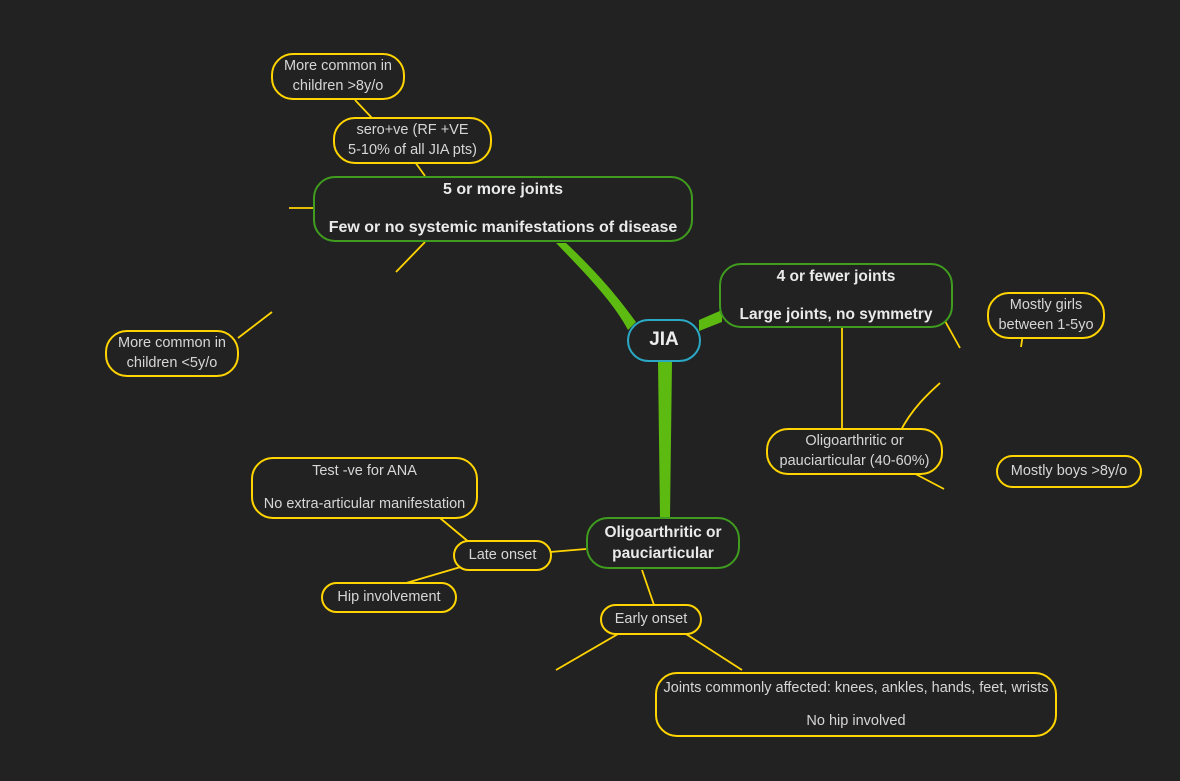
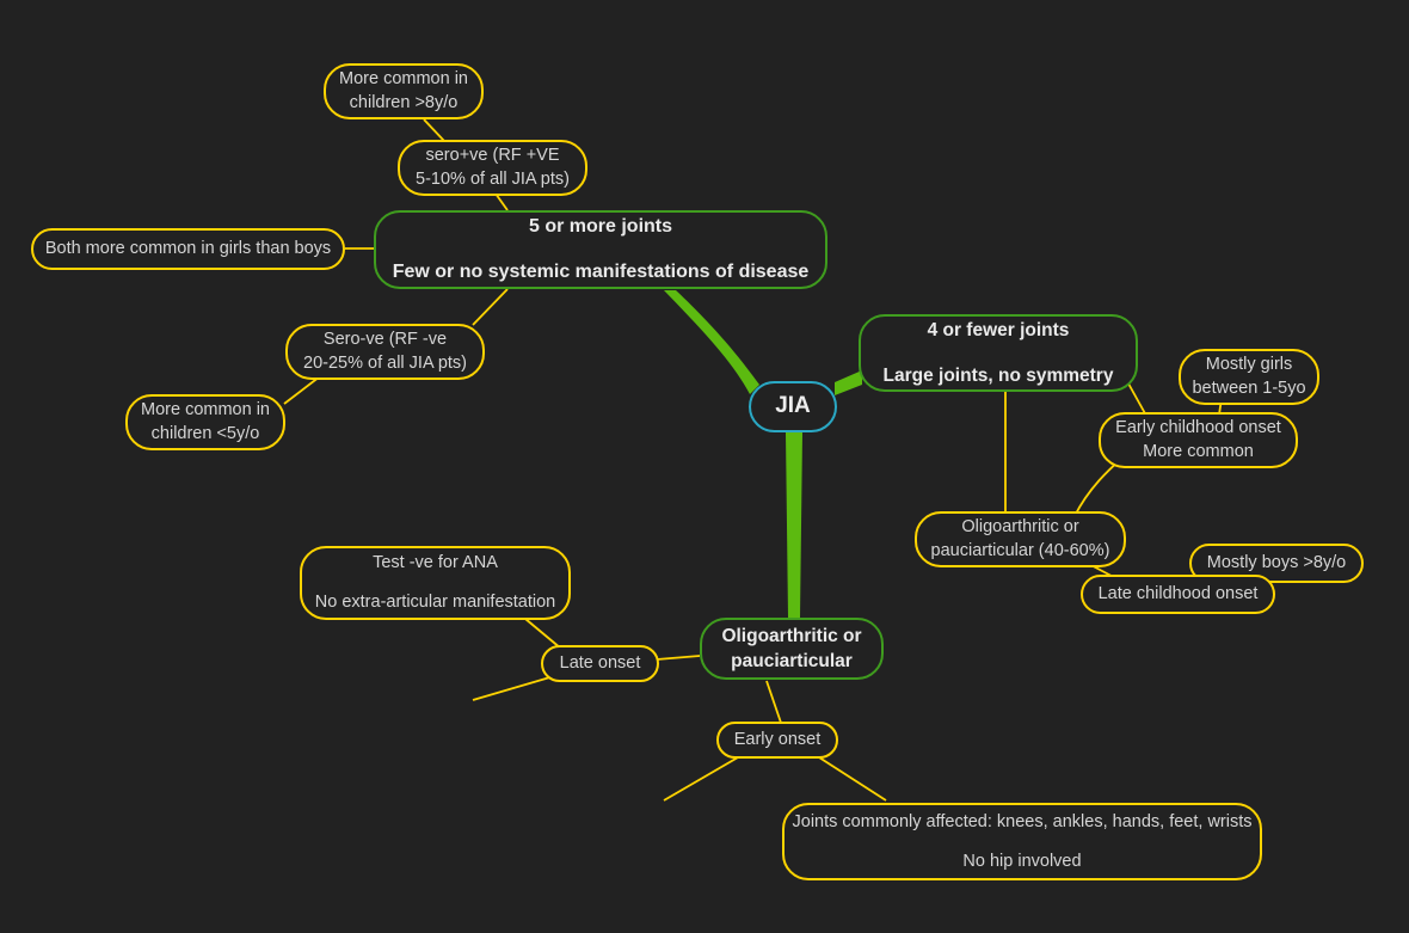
  More common in
  children >8y/o
  sero+ve (RF +VE
  5-10% of all JIA pts)
  5 or more joints
  Few or no systemic manifestations of disease
+ Both more common in girls than boys
+ Sero-ve (RF -ve
+ 20-25% of all JIA pts)
  More common in
  children <5y/o
  JIA
  4 or fewer joints
  Large joints, no symmetry
  Mostly girls
  between 1-5yo
+ Early childhood onset
+ More common
  Oligoarthritic or
  pauciarticular (40-60%)
  Mostly boys >8y/o
+ Late childhood onset
  Test -ve for ANA
  No extra-articular manifestation
  Oligoarthritic or
  pauciarticular
  Late onset
- Hip involvement
  Early onset
  Joints commonly affected: knees, ankles, hands, feet, wrists
  No hip involved
